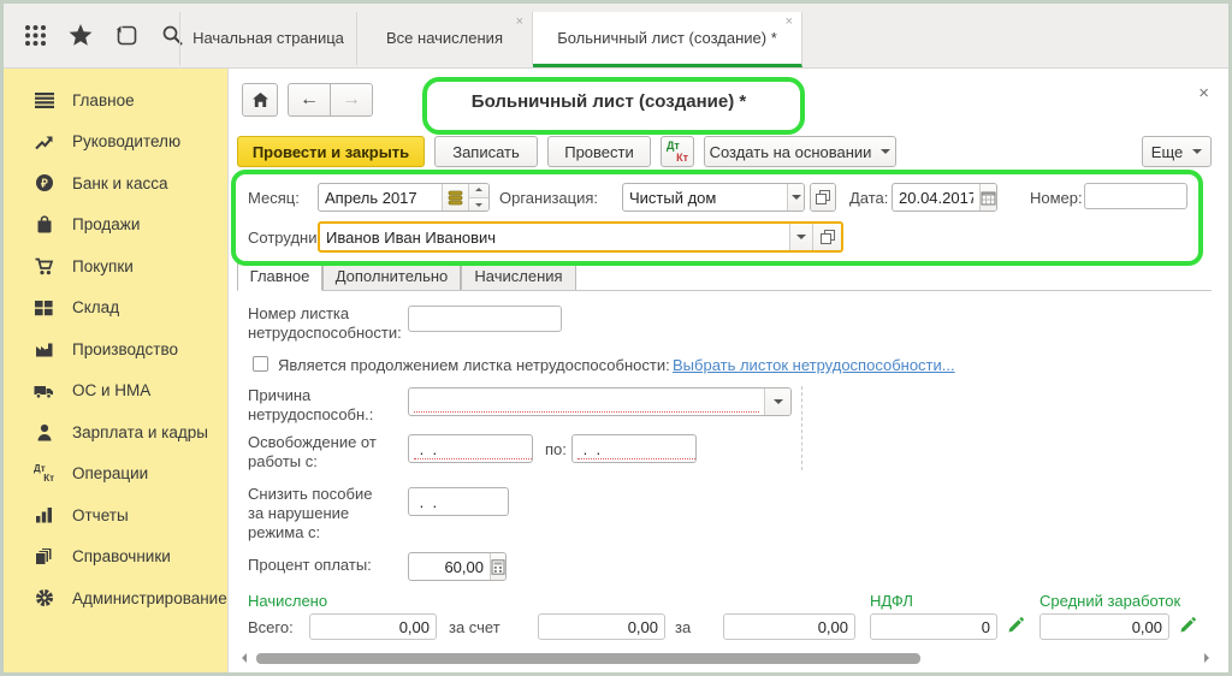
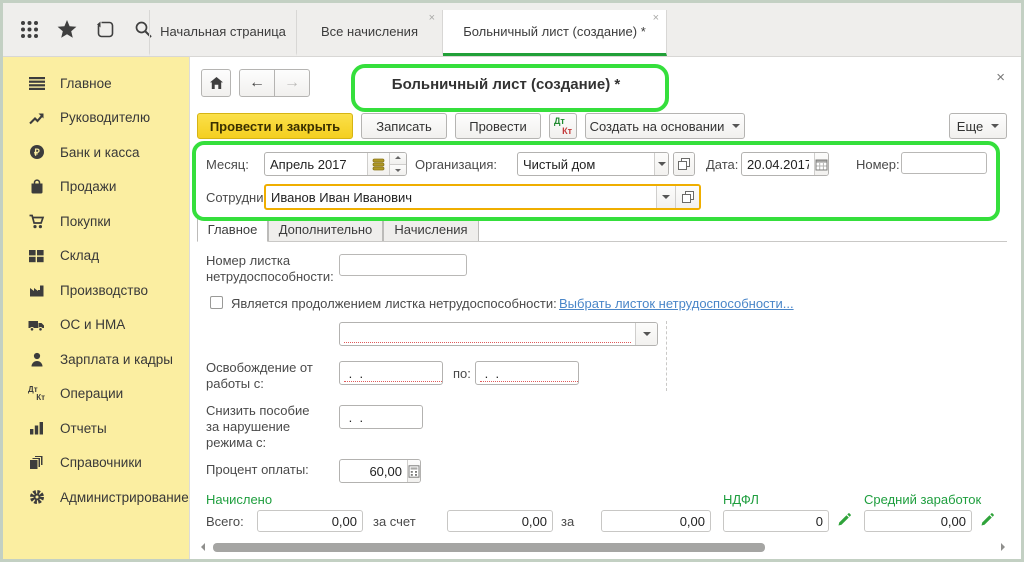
  Начальная страница
  Все начисления
  ×
  Больничный лист (создание) *
  ×
  Главное
  Руководителю
  ₽
  Банк и касса
  Продажи
  Покупки
  Склад
  Производство
  ОС и НМА
  Зарплата и кадры
  Дт
  Кт
  Операции
  Отчеты
  Справочники
  Администрирование
  ←
  →
  Больничный лист (создание) *
  ×
  Провести и закрыть
  Записать
  Провести
  Дт
  Кт
  Создать на основании
  Еще
  Месяц:
  Апрель 2017
  Организация:
  Чистый дом
  Дата:
  20.04.2017
  Номер:
  Сотрудни
  Иванов Иван Иванович
  Главное
  Дополнительно
  Начисления
  Номер листка
  нетрудоспособности:
  Является продолжением листка нетрудоспособности:
  Выбрать листок нетрудоспособности...
- Причина
- нетрудоспособн.:
  Освобождение от
  работы с:
  . .
  по:
  . .
  Снизить пособие
  за нарушение
  режима с:
  . .
  Процент оплаты:
  60,00
  Начислено
  НДФЛ
  Средний заработок
  Всего:
  0,00
  за счет
  0,00
  за
  0,00
  0
  0,00
